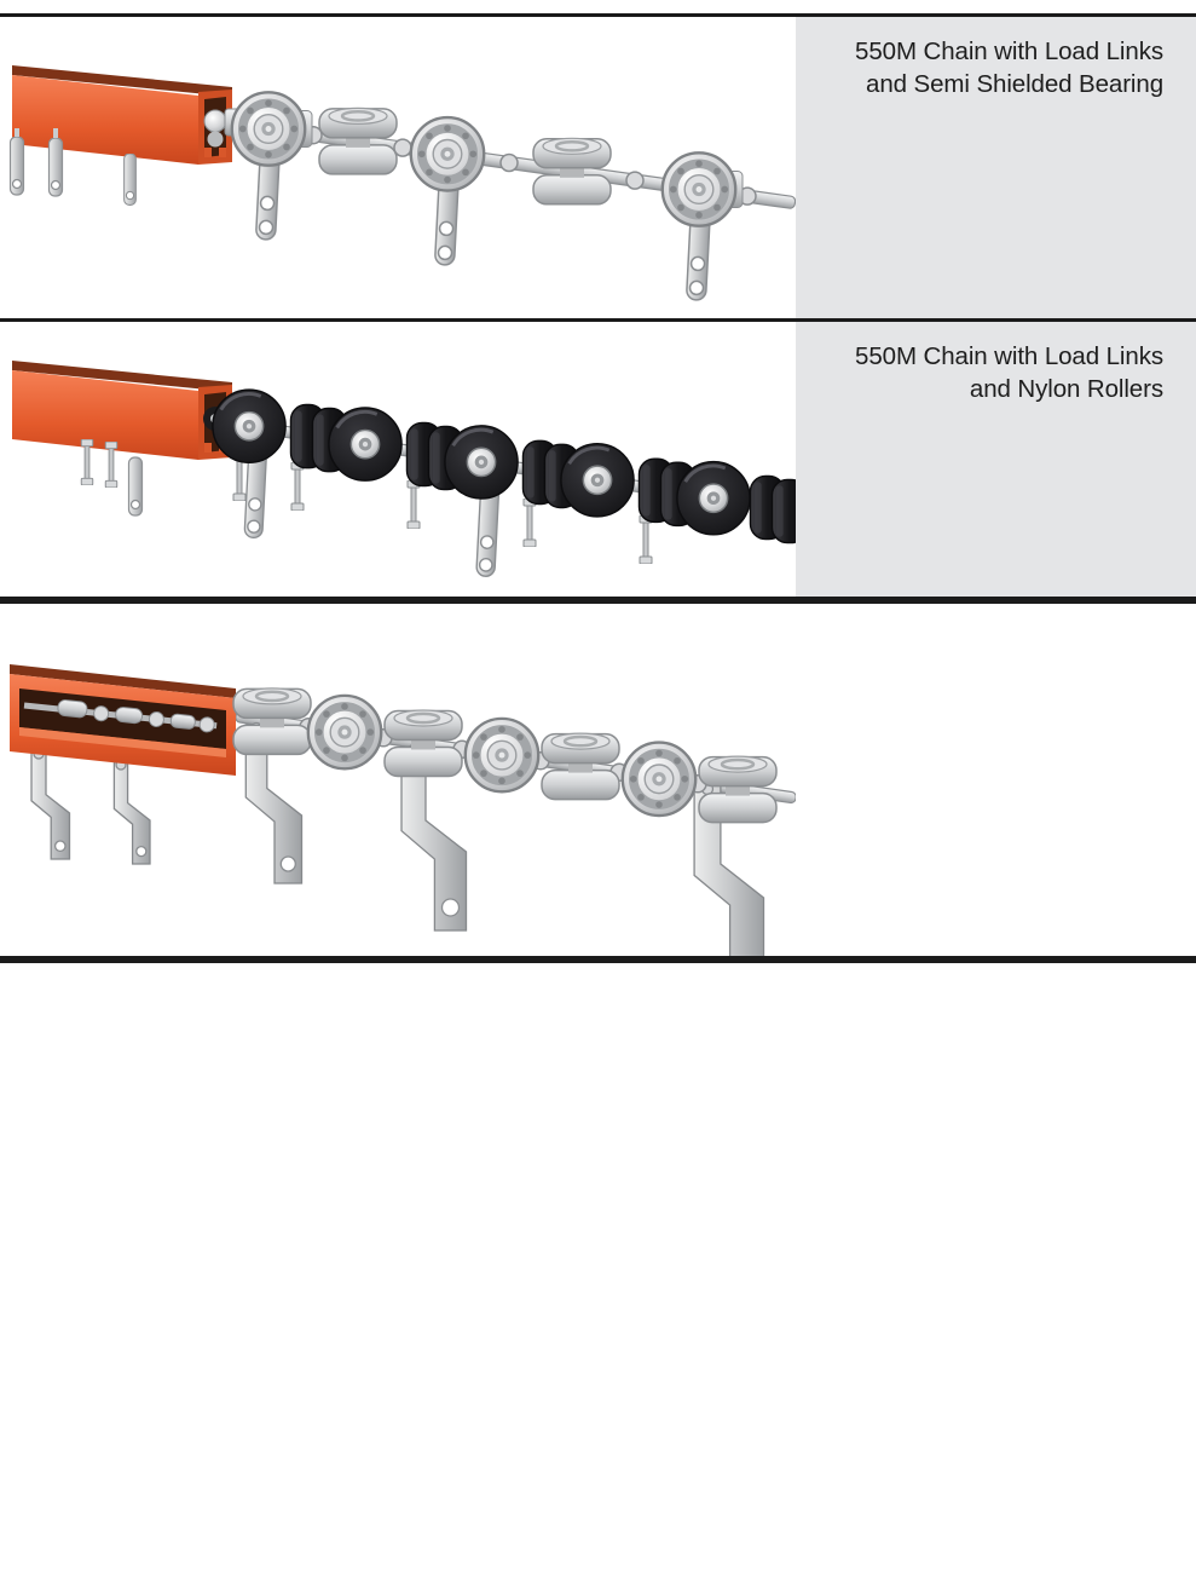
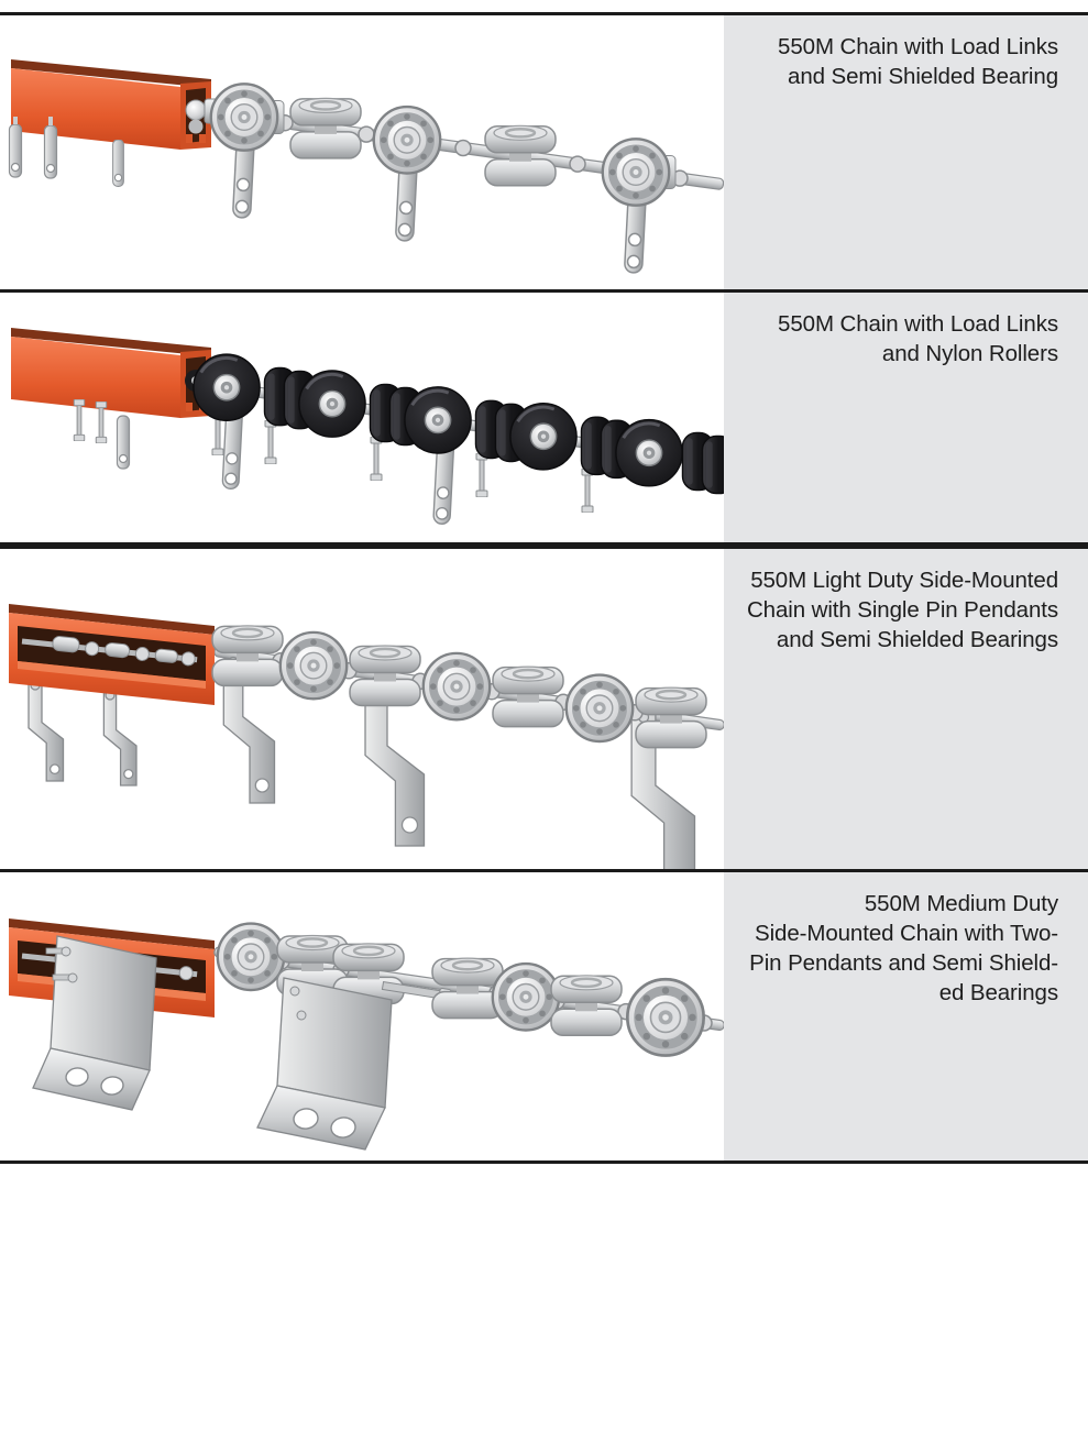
  550M Chain with Load Links
  and Semi Shielded Bearing
  550M Chain with Load Links
  and Nylon Rollers
+ 550M Light Duty Side-Mounted
+ Chain with Single Pin Pendants
+ and Semi Shielded Bearings
+ 550M Medium Duty
+ Side-Mounted Chain with Two-
+ Pin Pendants and Semi Shield-
+ ed Bearings
